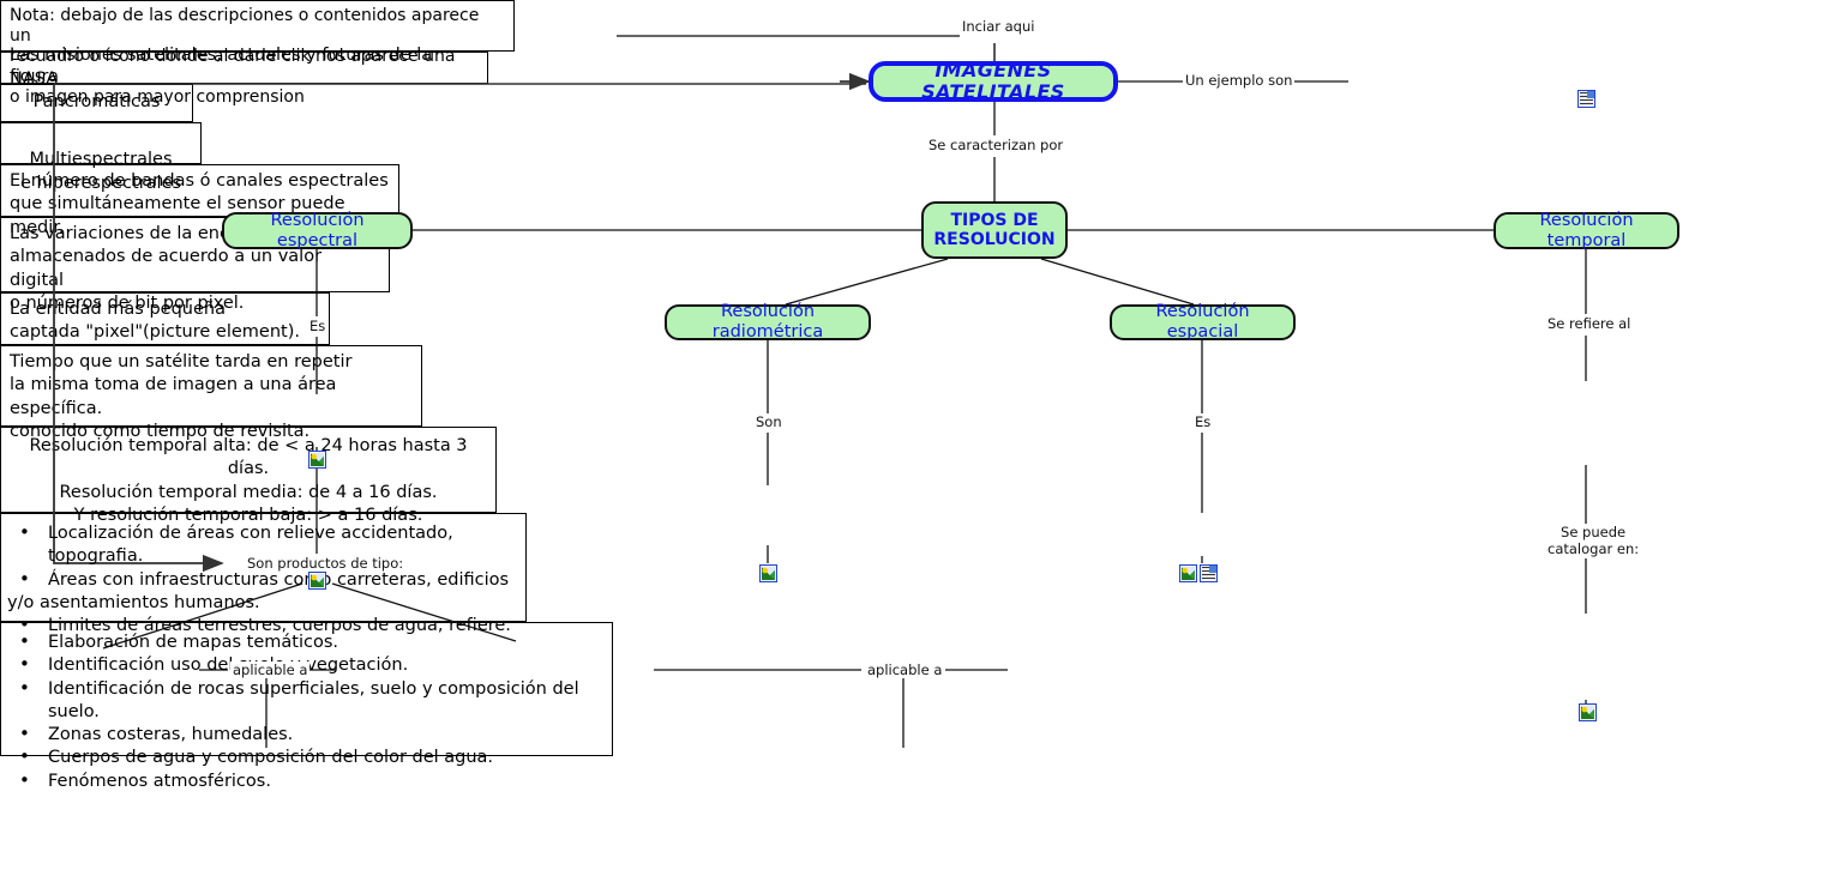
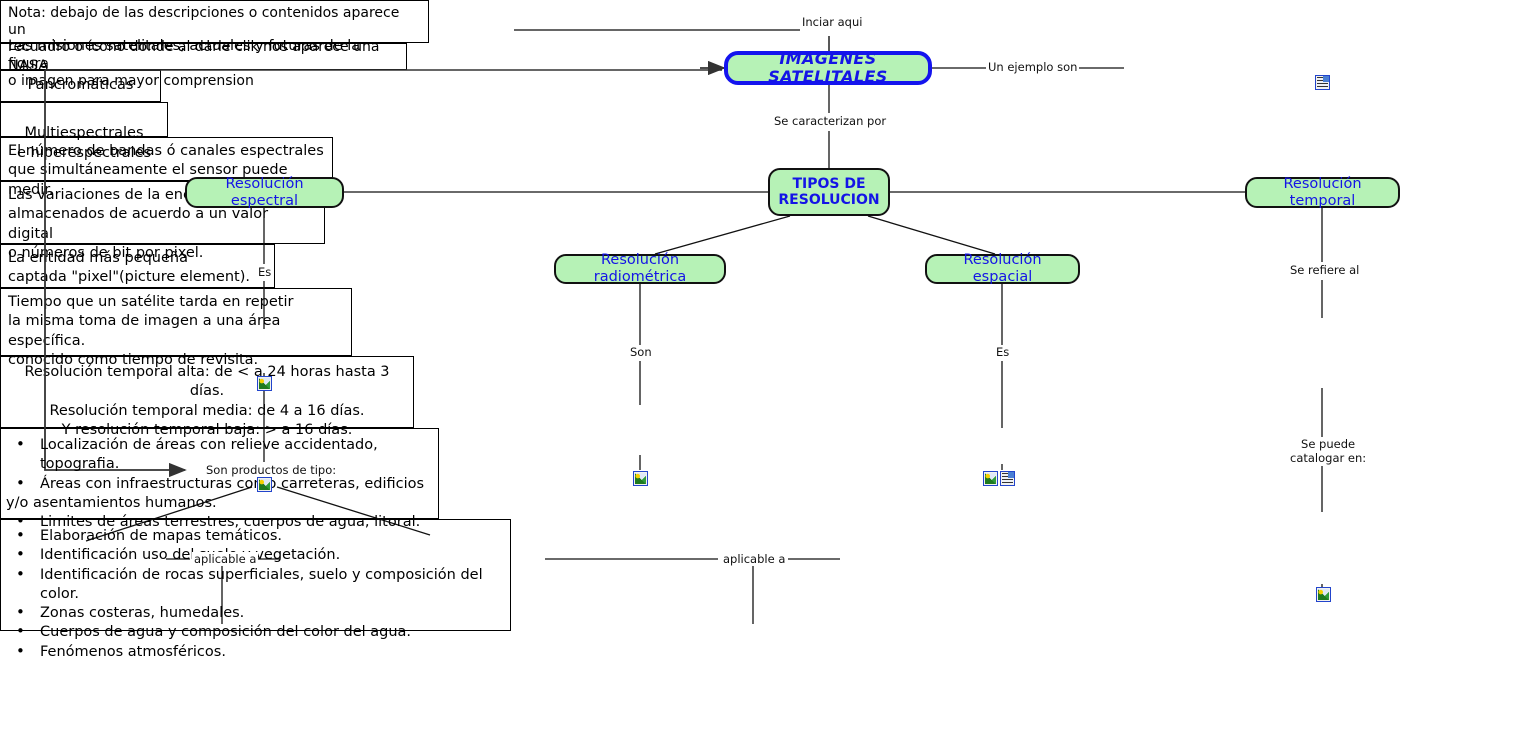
  Nota: debajo de las descripciones o contenidos aparece un
  recuadro o ícono donde al darle clik nos aparece una figura
  o imagen para mayor comprension
  IMAGENES SATELITALES
  Las misiones satelitales, actuales y futuras de la NASA
  TIPOS DE
  RESOLUCION
  Resolución espectral
  Resolución radiométrica
  Resolución espacial
  Resolución temporal
  Pancromáticas
  Multiespectrales
  e hiperespectrales
  El número de bandas ó canales espectrales
  que simultáneamente el sensor puede medir.
  almacenados de acuerdo a un valor digitl
  o números de bit por pixel.
  La entidad más pequeña
  captda "pixel"(picture element).
  Tiempo que un satélite tarda en reetir
  la misma toma de imagen a una área específica.
  conocido como tiempo de revisita.
  Resolución temporal alta: de < a 24 horas hasta 3 días.
  Resolución temporal media: de 4 a 16 días.
  Y resolución temporal baja: > a 16 días.
  Localización de áreas con relieve accidentado, topografia.
  Áreas con infraestructuras co carreteras, edificios
  y/o asentamientos humanos.
- Limites de áreas terrestres, cuerpos de agua, refiere.
+ Limites de áreas terrestres, cuerpos de agua, litoral.
  Elaboración de mapas temáticos.
  Identificación uso de vegetación.
- Identificación de rocas superficiales, suelo y composición del suelo.
+ Identificación de rocas superficiales, suelo y composición del color.
  Zonas costeras, humedales.
  Cuerpos de agua y composición del color del agua.
  Fenómenos atmosféricos.
  Inciar aqui
  Un ejemplo son
  Se caracterizan por
  Es
  Son
  Es
  Se refiere al
  Se puede
  catalogar en:
  Son productos de tipo:
  aplicable a
  aplicable a
